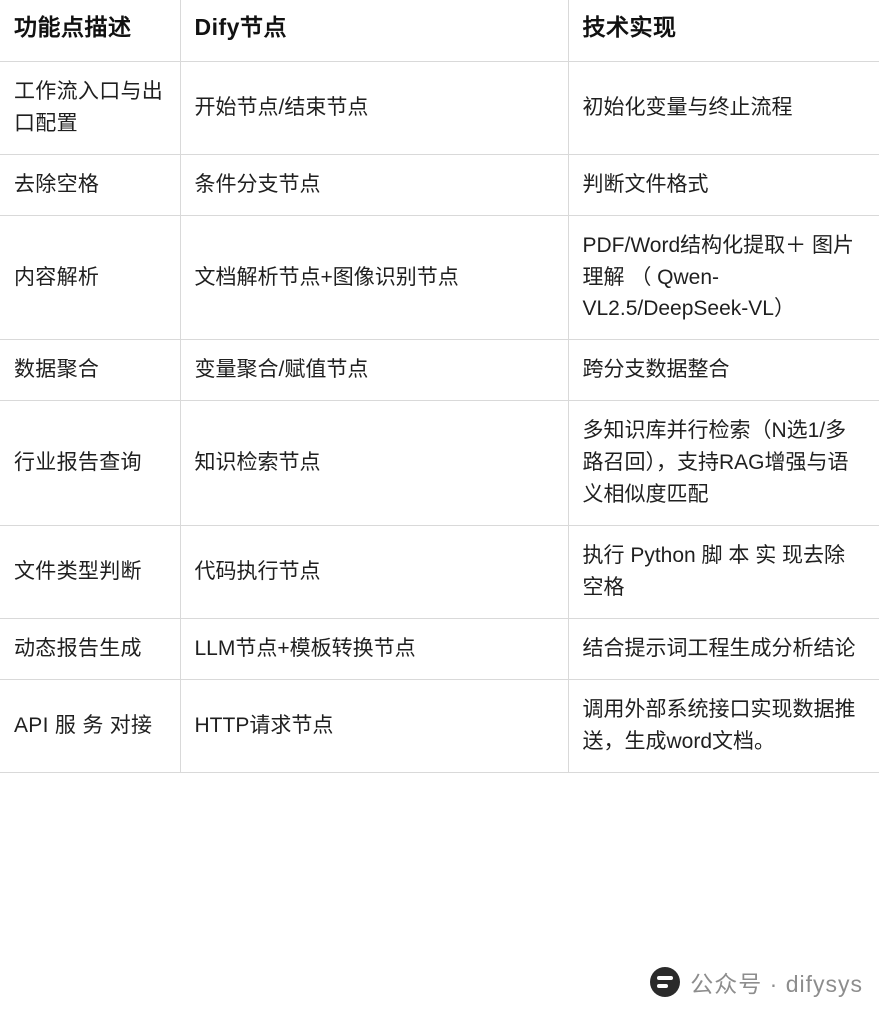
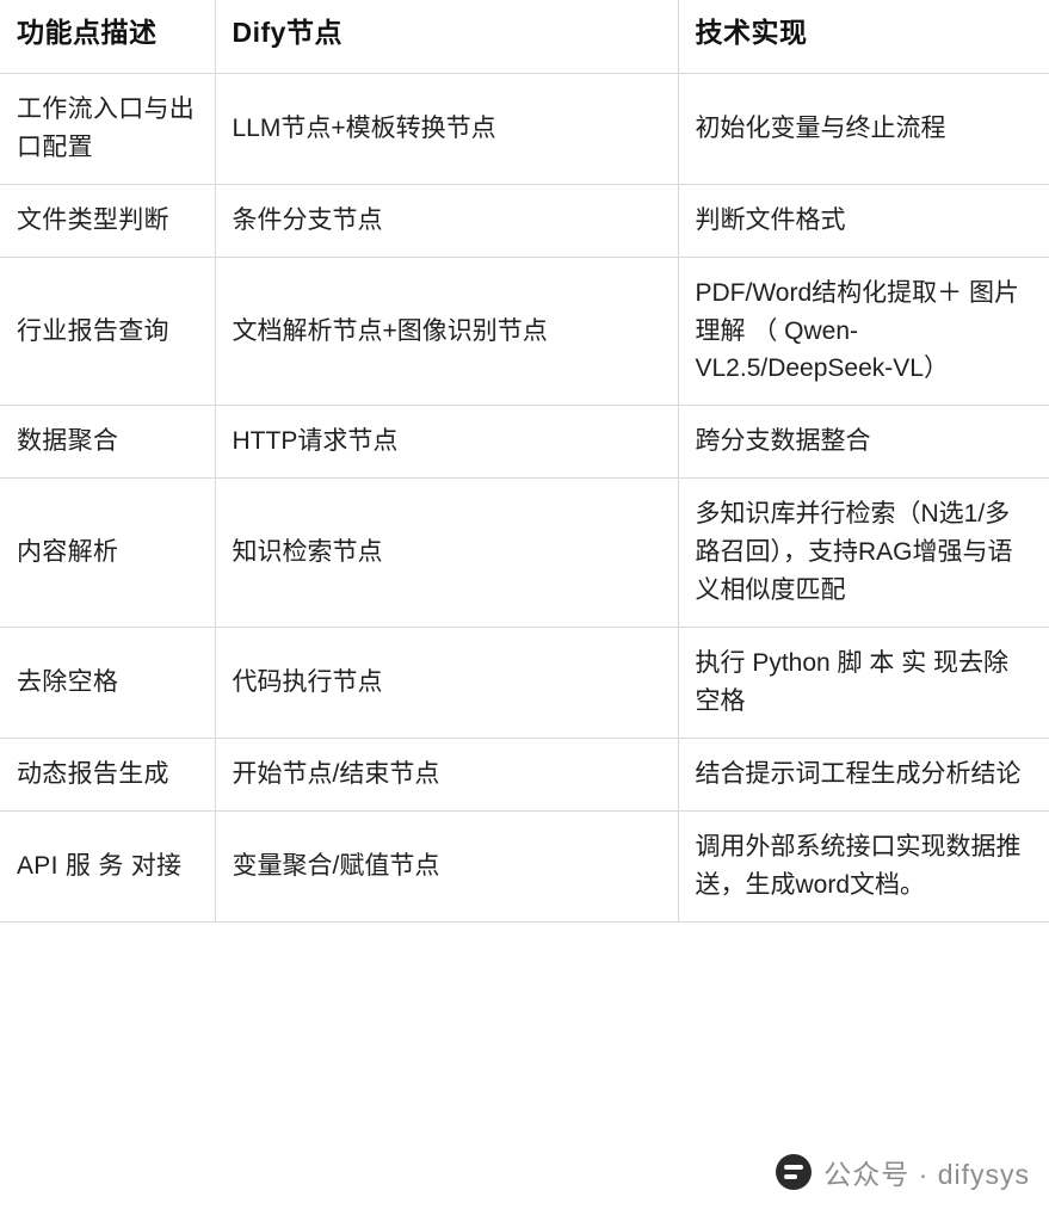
  功能点描述	Dify节点	技术实现
- 工作流入口与出口配置	开始节点/结束节点	初始化变量与终止流程
+ 工作流入口与出口配置	LLM节点+模板转换节点	初始化变量与终止流程
- 去除空格	条件分支节点	判断文件格式
+ 文件类型判断	条件分支节点	判断文件格式
- 内容解析	文档解析节点+图像识别节点	PDF/Word结构化提取＋ 图片理解 （ Qwen-VL2.5/DeepSeek-VL）
+ 行业报告查询	文档解析节点+图像识别节点	PDF/Word结构化提取＋ 图片理解 （ Qwen-VL2.5/DeepSeek-VL）
- 数据聚合	变量聚合/赋值节点	跨分支数据整合
+ 数据聚合	HTTP请求节点	跨分支数据整合
- 行业报告查询	知识检索节点	多知识库并行检索（N选1/多路召回），支持RAG增强与语义相似度匹配
+ 内容解析	知识检索节点	多知识库并行检索（N选1/多路召回），支持RAG增强与语义相似度匹配
- 文件类型判断	代码执行节点	执行 Python 脚 本 实 现去除空格
+ 去除空格	代码执行节点	执行 Python 脚 本 实 现去除空格
- 动态报告生成	LLM节点+模板转换节点	结合提示词工程生成分析结论
+ 动态报告生成	开始节点/结束节点	结合提示词工程生成分析结论
- API 服 务 对接	HTTP请求节点	调用外部系统接口实现数据推送，生成word文档。
+ API 服 务 对接	变量聚合/赋值节点	调用外部系统接口实现数据推送，生成word文档。
  公众号 · difysys
